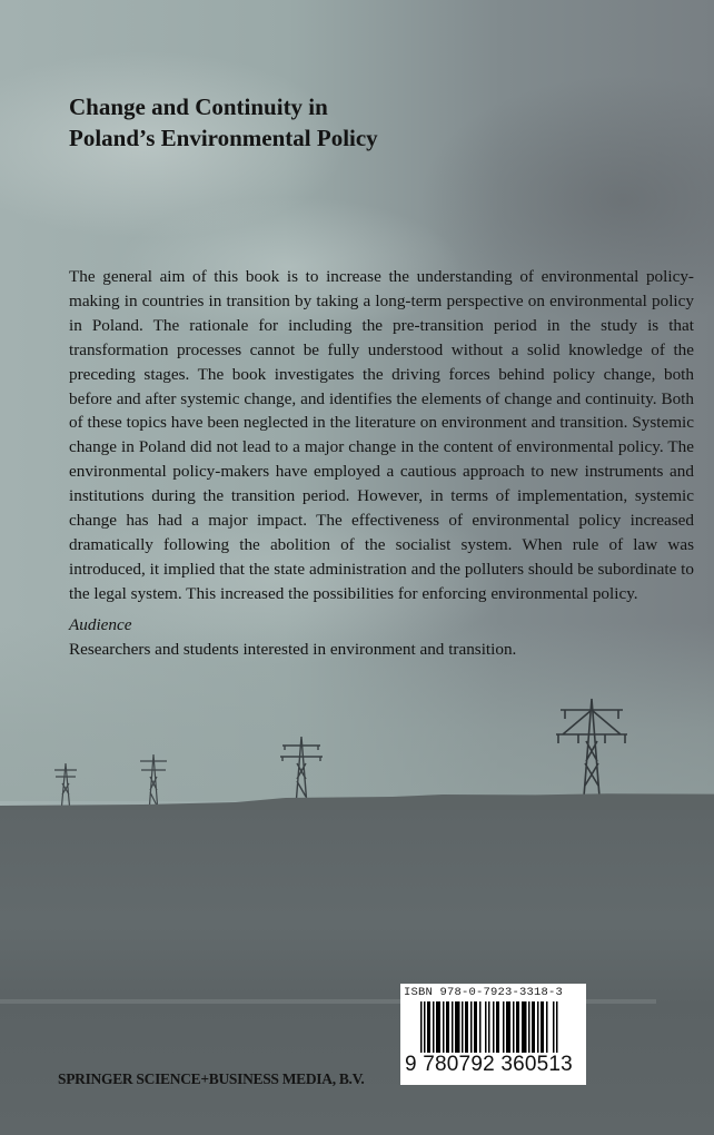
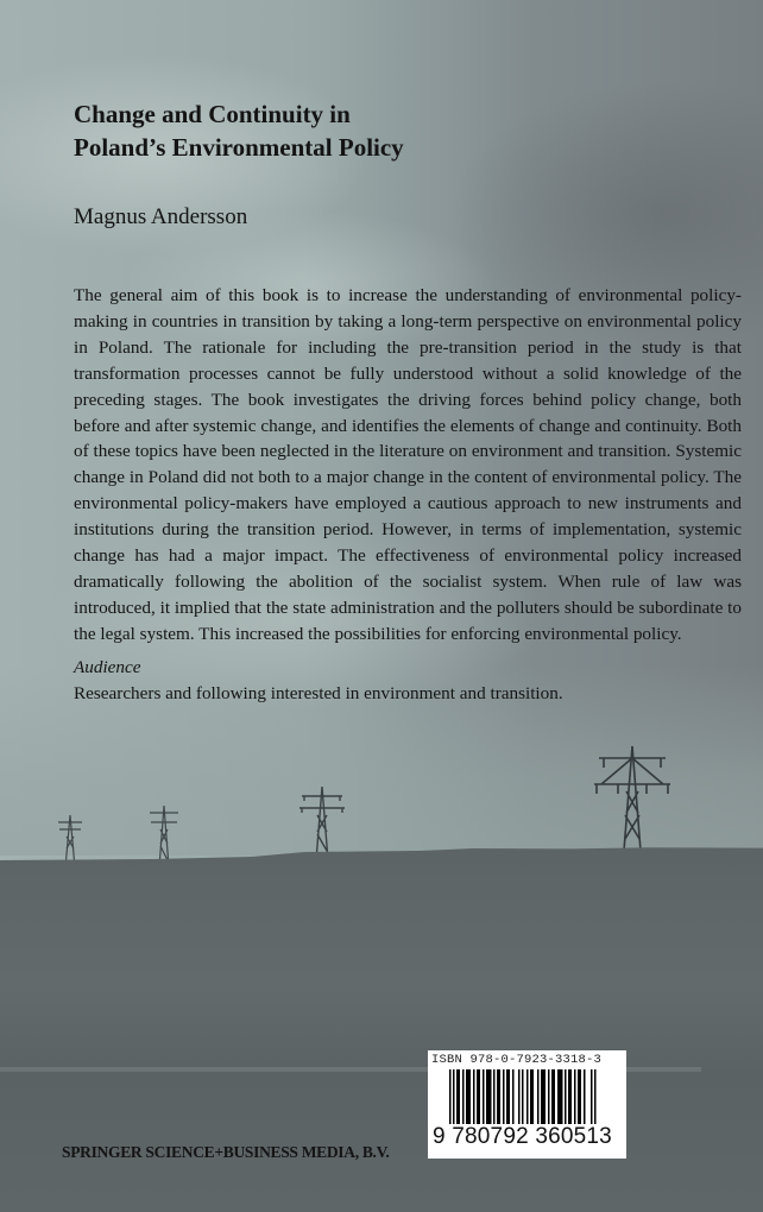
  Change and Continuity in
  Poland’s Environmental Policy
+ Magnus Andersson
- The general aim of this book is to increase the understanding of environmental policy-making in countries in transition by taking a long-term perspective on environmental policy in Poland. The rationale for including the pre-transition period in the study is that transformation processes cannot be fully understood without a solid knowledge of the preceding stages. The book investigates the driving forces behind policy change, both before and after systemic change, and identifies the elements of change and continuity. Both of these topics have been neglected in the literature on environment and transition. Systemic change in Poland did not lead to a major change in the content of environmental policy. The environmental policy-makers have employed a cautious approach to new instruments and institutions during the transition period. However, in terms of implementation, systemic change has had a major impact. The effectiveness of environmental policy increased dramatically following the abolition of the socialist system. When rule of law was introduced, it implied that the state administration and the polluters should be subordinate to the legal system. This increased the possibilities for enforcing environmental policy.
+ The general aim of this book is to increase the understanding of environmental policy-making in countries in transition by taking a long-term perspective on environmental policy in Poland. The rationale for including the pre-transition period in the study is that transformation processes cannot be fully understood without a solid knowledge of the preceding stages. The book investigates the driving forces behind policy change, both before and after systemic change, and identifies the elements of change and continuity. Both of these topics have been neglected in the literature on environment and transition. Systemic change in Poland did not both to a major change in the content of environmental policy. The environmental policy-makers have employed a cautious approach to new instruments and institutions during the transition period. However, in terms of implementation, systemic change has had a major impact. The effectiveness of environmental policy increased dramatically following the abolition of the socialist system. When rule of law was introduced, it implied that the state administration and the polluters should be subordinate to the legal system. This increased the possibilities for enforcing environmental policy.
  Audience
- Researchers and students interested in environment and transition.
+ Researchers and following interested in environment and transition.
  SPRINGER SCIENCE+BUSINESS MEDIA, B.V.
  ISBN 978-0-7923-3318-3
  9 780792 360513
